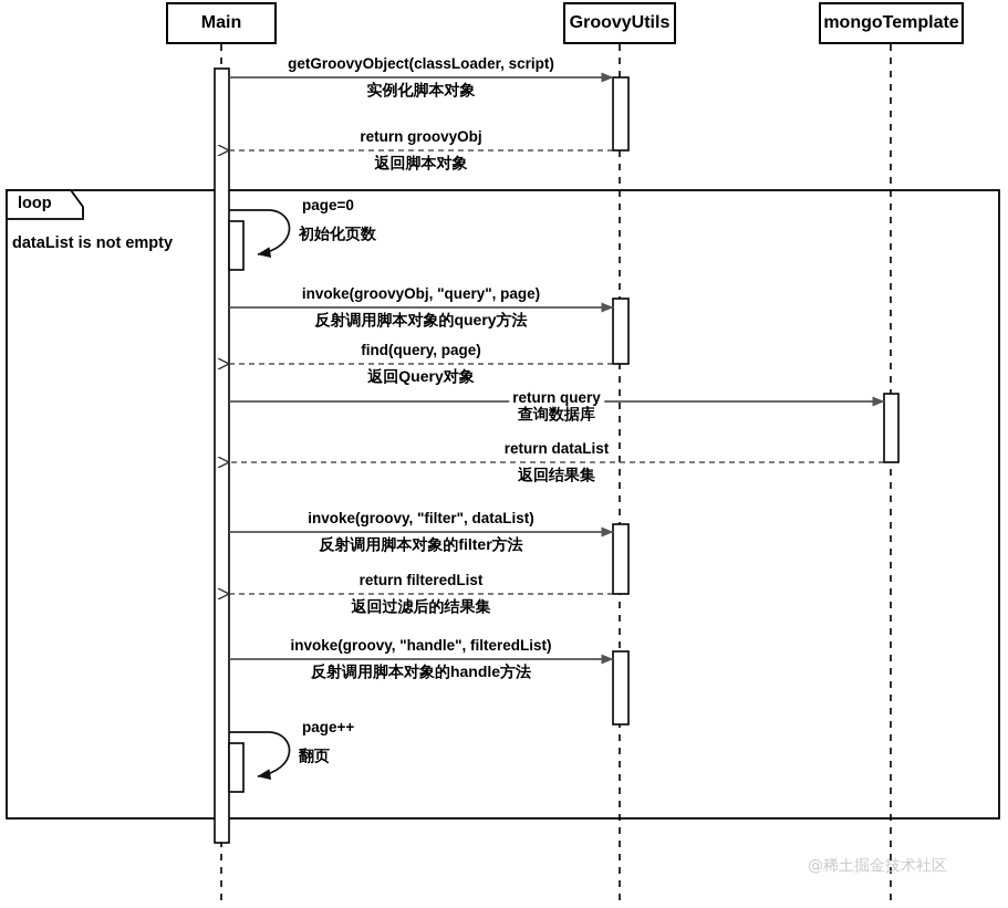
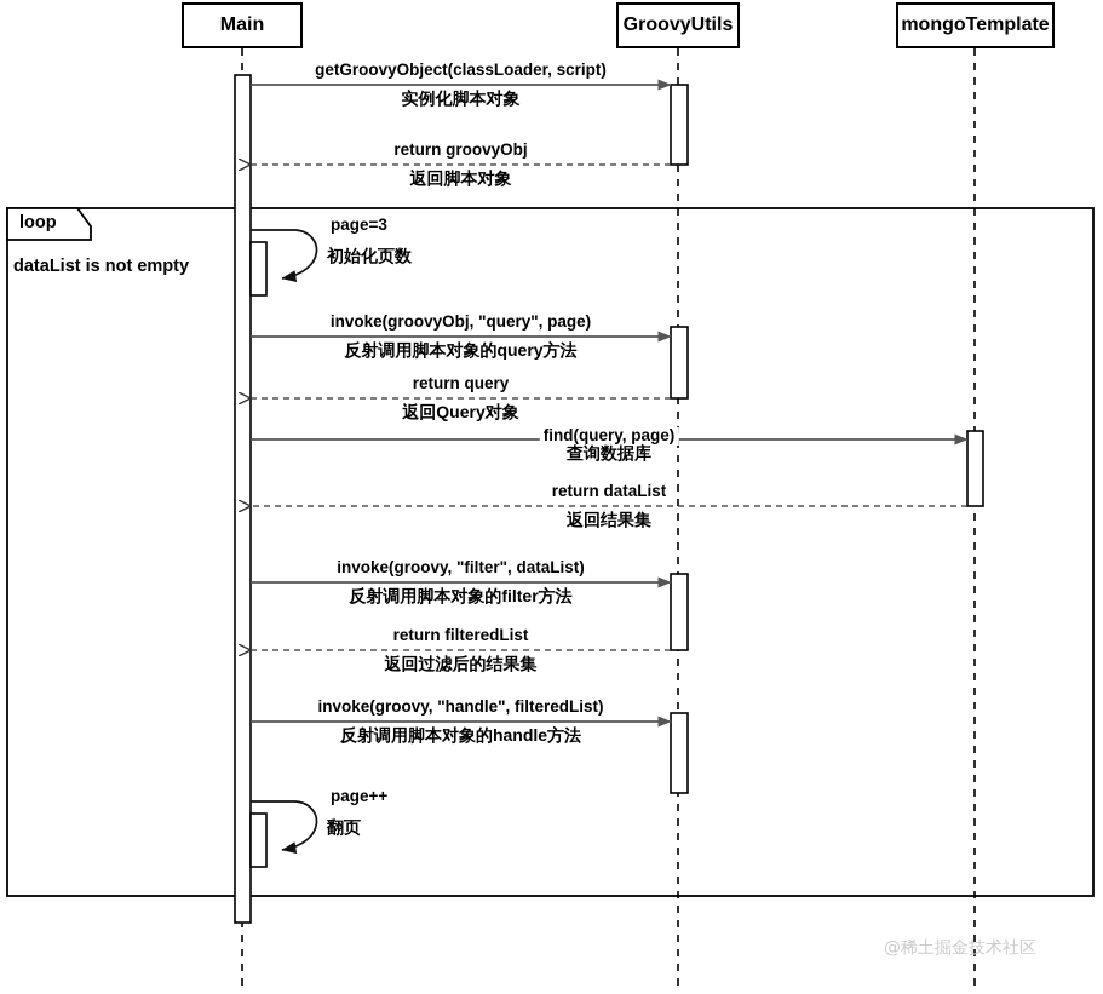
  Main
  GroovyUtils
  mongoTemplate
  getGroovyObject(classLoader, script)
  实例化脚本对象
  return groovyObj
  返回脚本对象
- page=0
+ page=3
  初始化页数
  invoke(groovyObj, "query", page)
  反射调用脚本对象的query方法
- find(query, page)
+ return query
  返回Query对象
- return query
+ find(query, page)
  查询数据库
  return dataList
  返回结果集
  invoke(groovy, "filter", dataList)
  反射调用脚本对象的filter方法
  return filteredList
  返回过滤后的结果集
  invoke(groovy, "handle", filteredList)
  反射调用脚本对象的handle方法
  page++
  翻页
  loop
  dataList is not empty
  @稀土掘金技术社区
